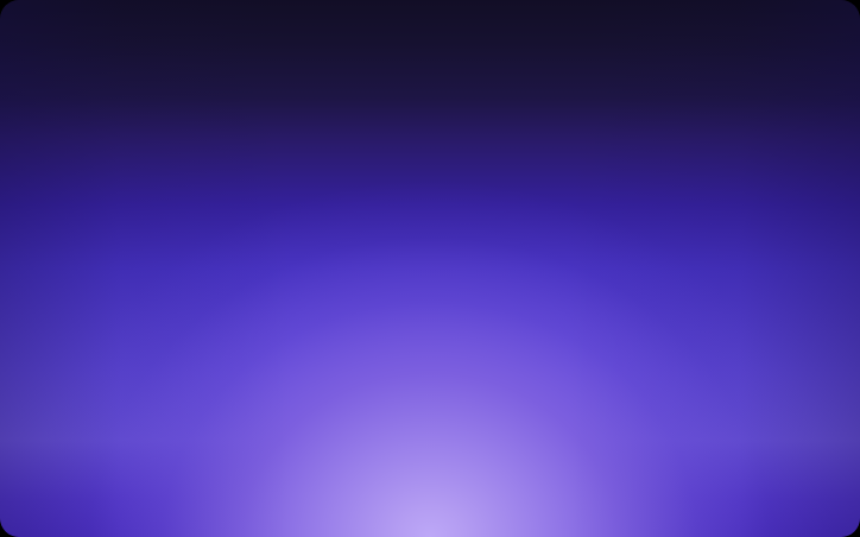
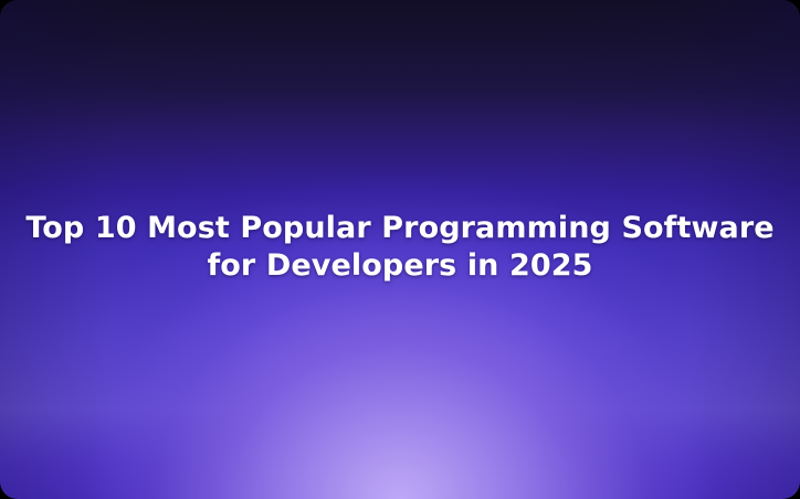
+ Top 10 Most Popular Programming Software
+ for Developers in 2025
